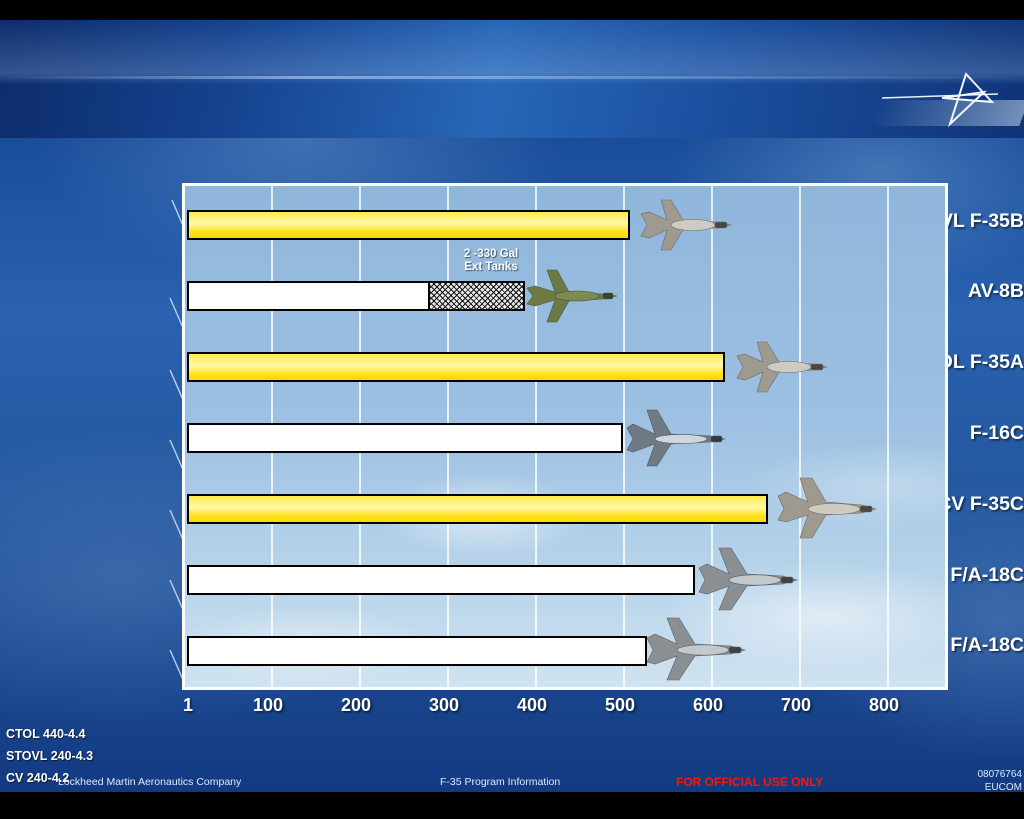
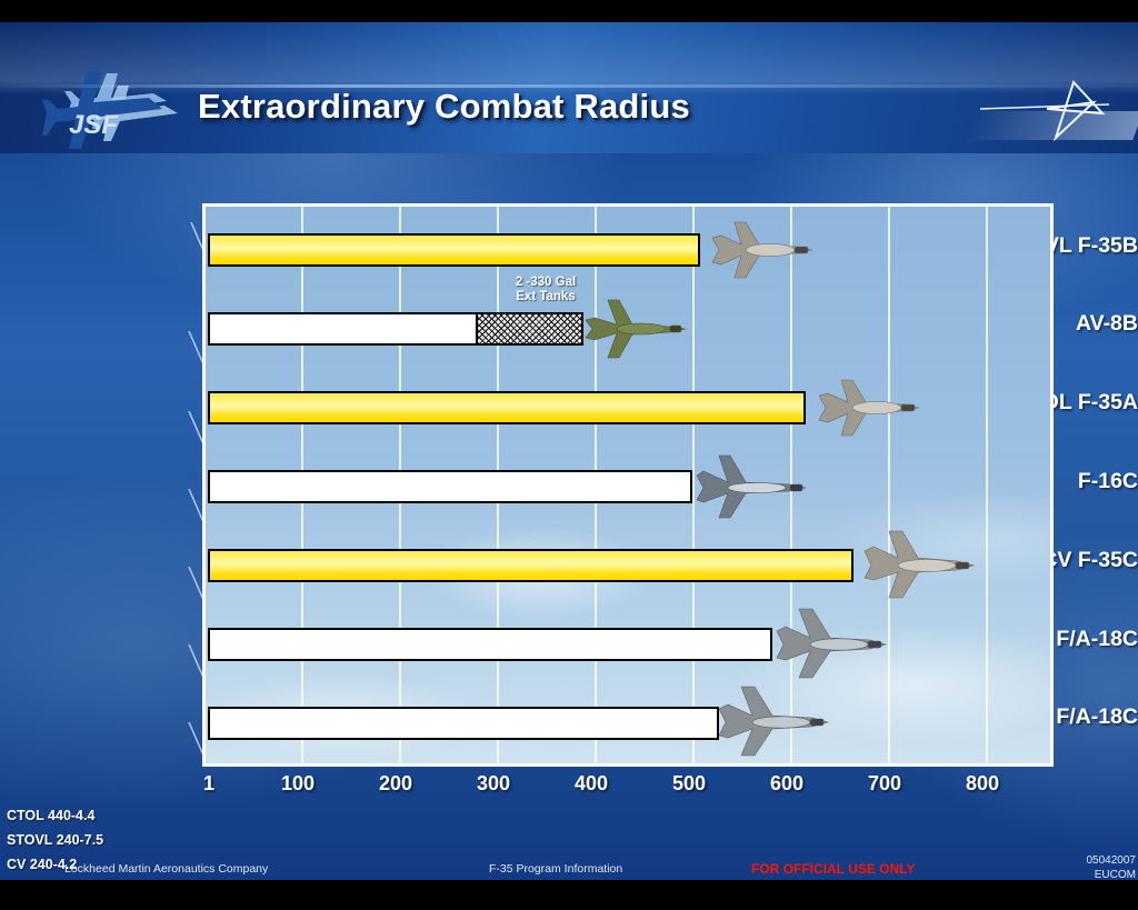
+ JSF
+ Extraordinary Combat Radius
  AV-8B
  F-16C
  V F-35C
  F/A-18C
  F/A-18C
  2 -330 Gal
  Ext Tanks
  1
  100
  200
  300
  400
  500
  600
  700
  800
  CTOL 440-4.4
- STOVL 240-4.3
+ STOVL 240-7.5
  CV 240-4.2
  Lockheed Martin Aeronautics Company
  F-35 Program Information
  FOR OFFICIAL USE ONLY
- 08076764
+ 05042007
  EUCOM
